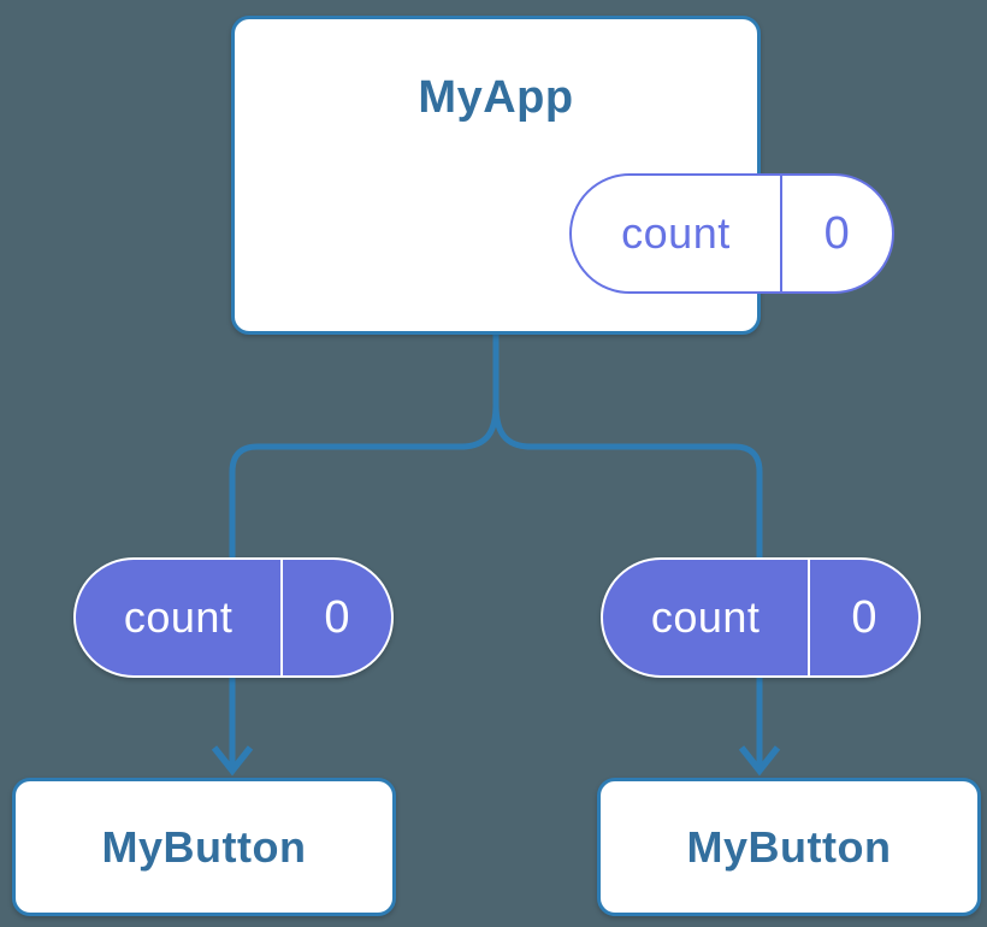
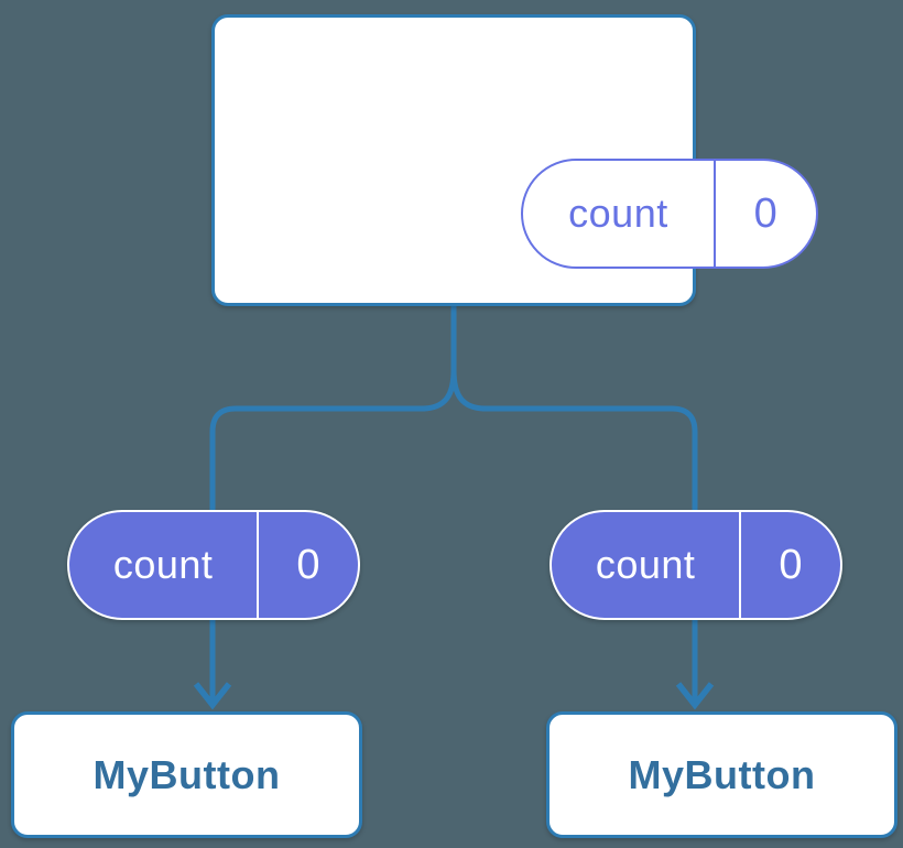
- MyApp
  count
  0
  count
  0
  count
  0
  MyButton
  MyButton
